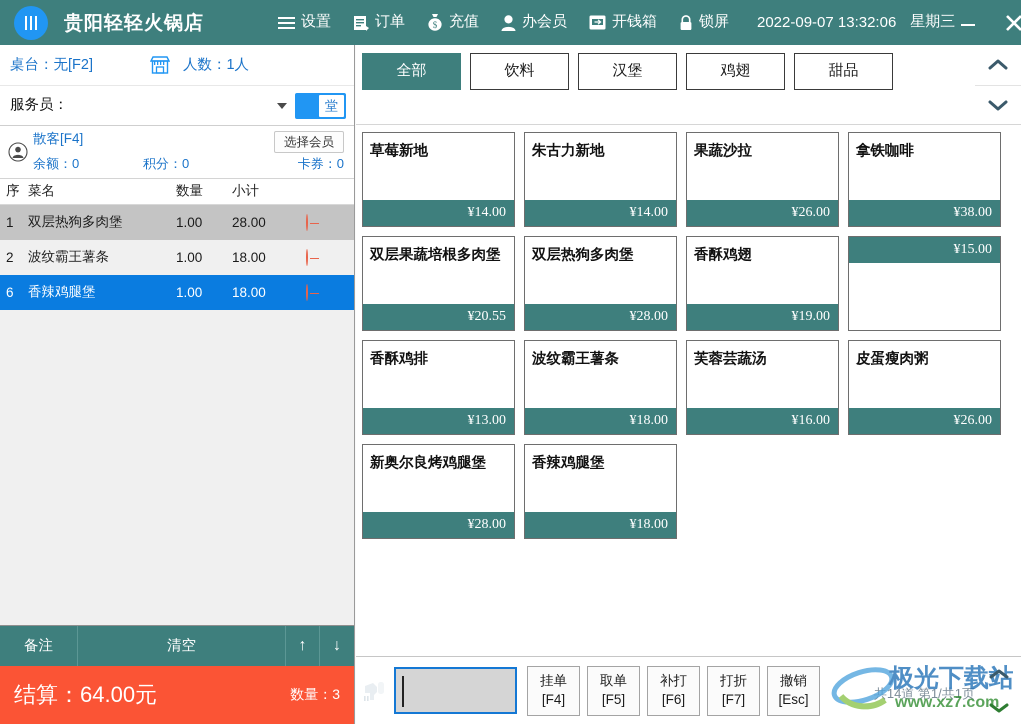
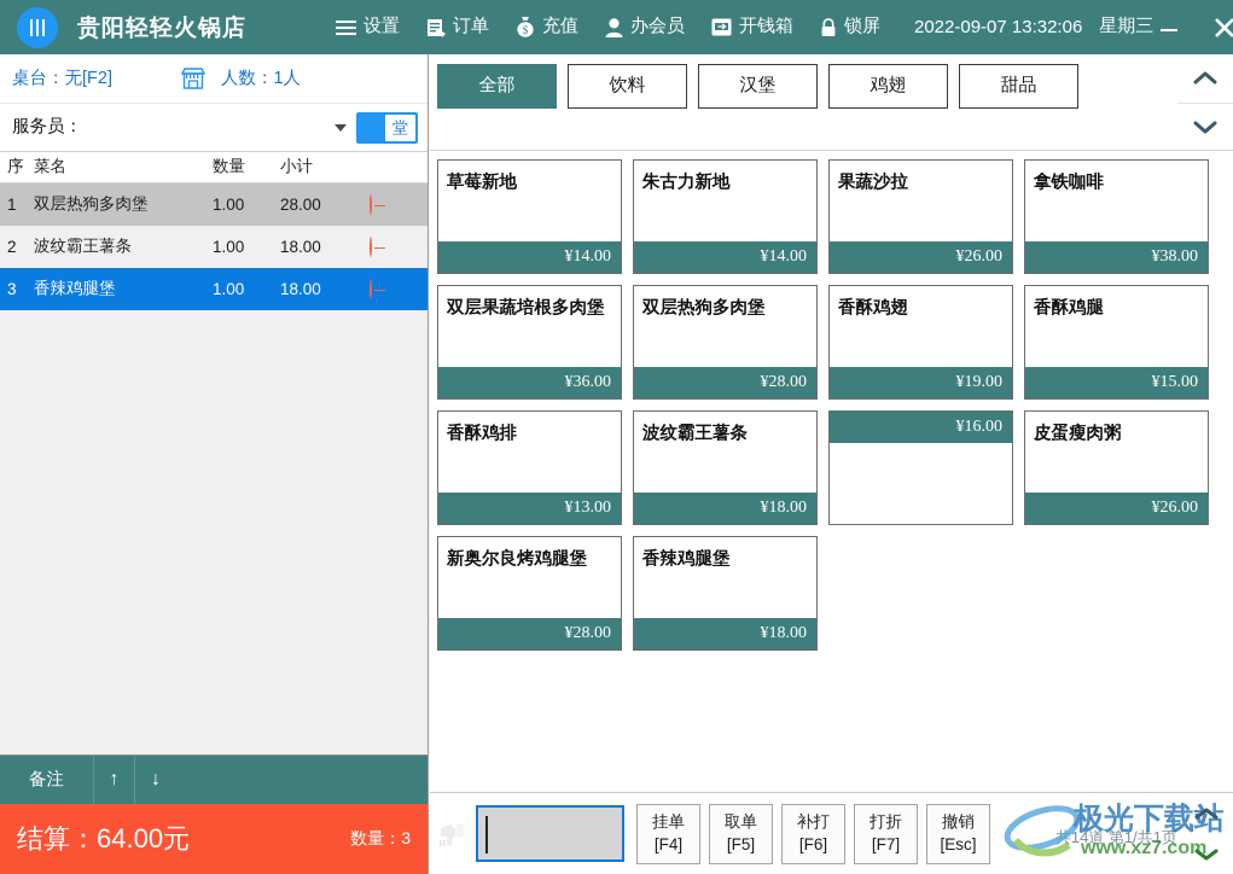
  贵阳轻轻火锅店
  设置
  订单
  $
  充值
  办会员
  开钱箱
  锁屏
  2022-09-07 13:32:06
  星期三
  桌台：无[F2]
  人数：1人
  服务员：
  堂
- 散客[F4]
- 选择会员
- 余额：0
- 积分：0
- 卡券：0
  序
  菜名
  数量
  小计
  1
  双层热狗多肉堡
  1.00
  28.00
  2
  波纹霸王薯条
  1.00
  18.00
- 6
+ 3
  香辣鸡腿堡
  1.00
  18.00
  备注
- 清空
  ↑
  ↓
  结算：64.00元
  数量：3
  全部
  饮料
  汉堡
  鸡翅
  甜品
  草莓新地
  ¥14.00
  朱古力新地
  ¥14.00
  果蔬沙拉
  ¥26.00
  拿铁咖啡
  ¥38.00
  双层果蔬培根多肉堡
- ¥20.55
+ ¥36.00
  双层热狗多肉堡
  ¥28.00
  香酥鸡翅
  ¥19.00
+ 香酥鸡腿
  ¥15.00
  香酥鸡排
  ¥13.00
  波纹霸王薯条
  ¥18.00
- 芙蓉芸蔬汤
  ¥16.00
  皮蛋瘦肉粥
  ¥26.00
  新奥尔良烤鸡腿堡
  ¥28.00
  香辣鸡腿堡
  ¥18.00
  挂单
  [F4]
  取单
  [F5]
  补打
  [F6]
  打折
  [F7]
  撤销
  [Esc]
  共14道 第1/共1页
  极光下载站
  www.xz7.com
